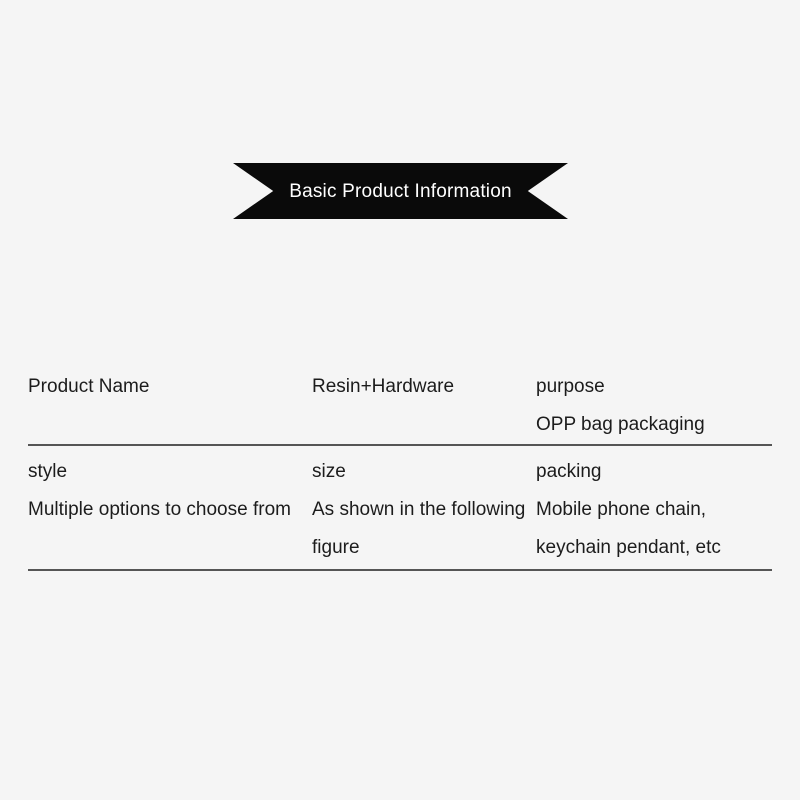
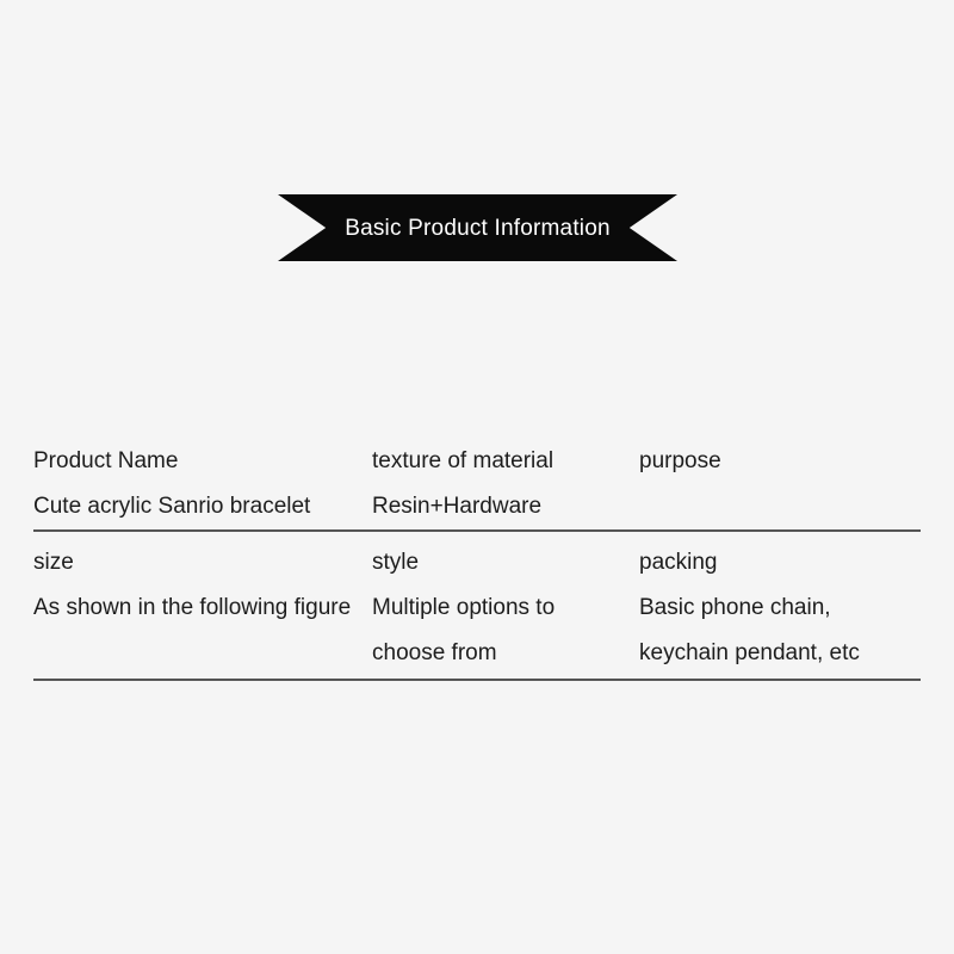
  Basic Product Information
  Product Name
+ Cute acrylic Sanrio bracelet
+ texture of material
  Resin+Hardware
  purpose
- OPP bag packaging
- style
+ size
- Multiple options to choose from
+ As shown in the following figure
- size
+ style
- As shown in the following figure
+ Multiple options to choose from
  packing
- Mobile phone chain, keychain pendant, etc
+ Basic phone chain, keychain pendant, etc
